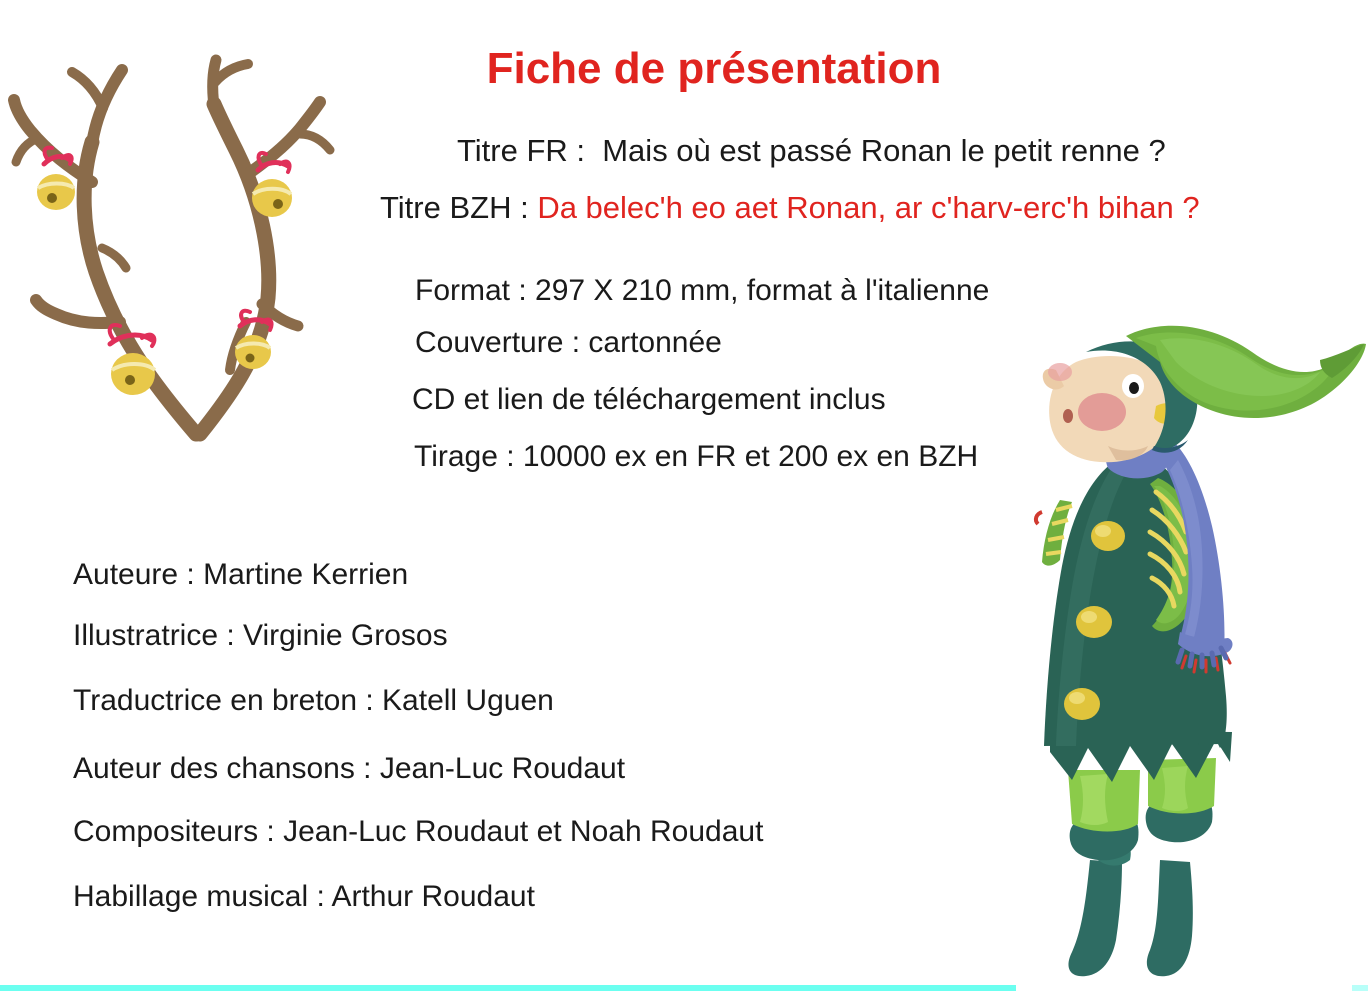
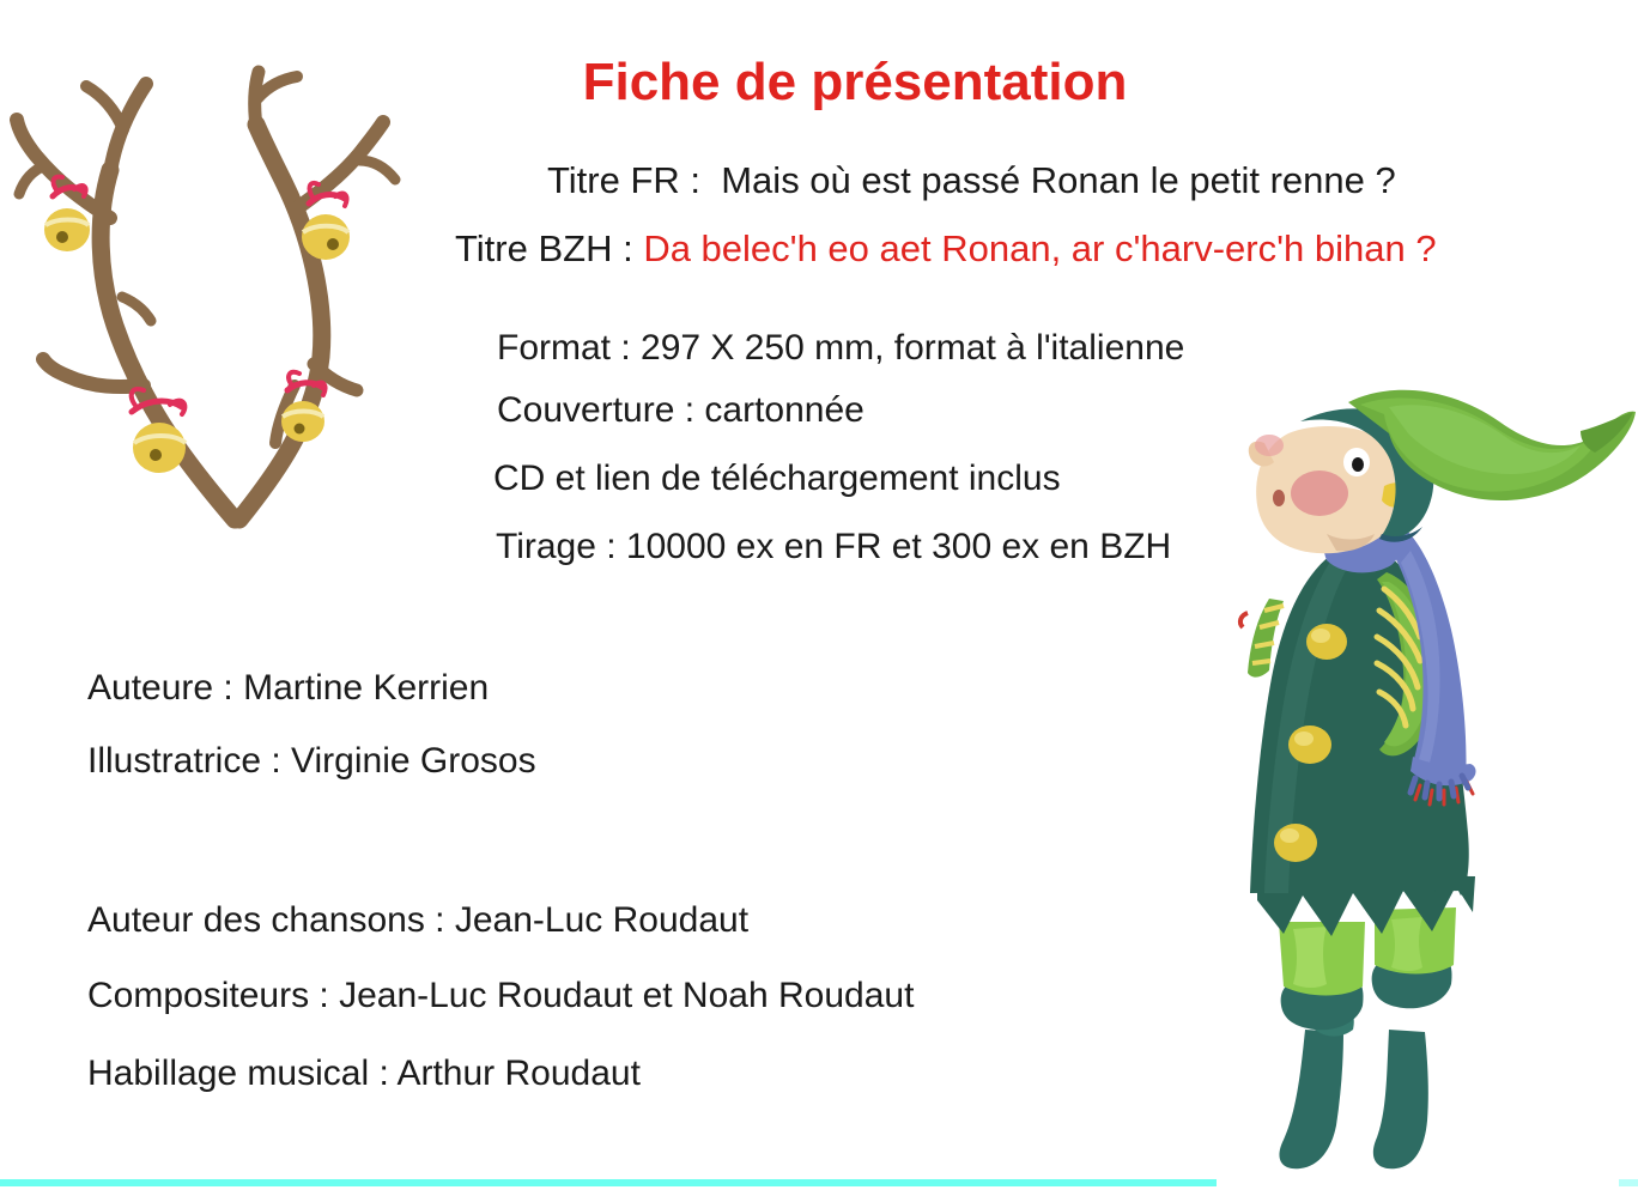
  Fiche de présentation
  Titre FR : Mais où est passé Ronan le petit renne ?
  Titre BZH : Da belec'h eo aet Ronan, ar c'harv-erc'h bihan ?
- Format : 297 X 210 mm, format à l'italienne
+ Format : 297 X 250 mm, format à l'italienne
  Couverture : cartonnée
  CD et lien de téléchargement inclus
- Tirage : 10000 ex en FR et 200 ex en BZH
+ Tirage : 10000 ex en FR et 300 ex en BZH
  Auteure : Martine Kerrien
  Illustratrice : Virginie Grosos
- Traductrice en breton : Katell Uguen
  Auteur des chansons : Jean-Luc Roudaut
  Compositeurs : Jean-Luc Roudaut et Noah Roudaut
  Habillage musical : Arthur Roudaut
